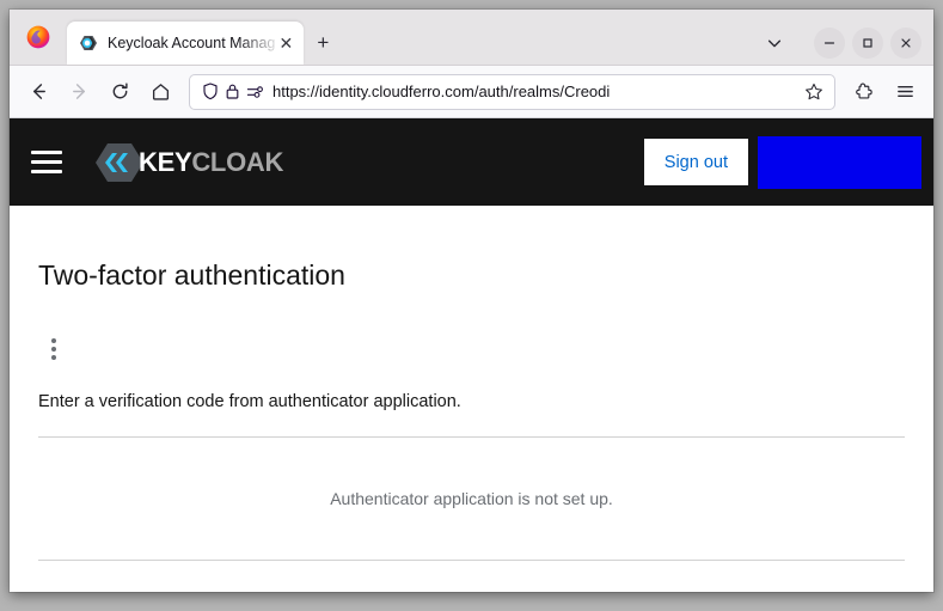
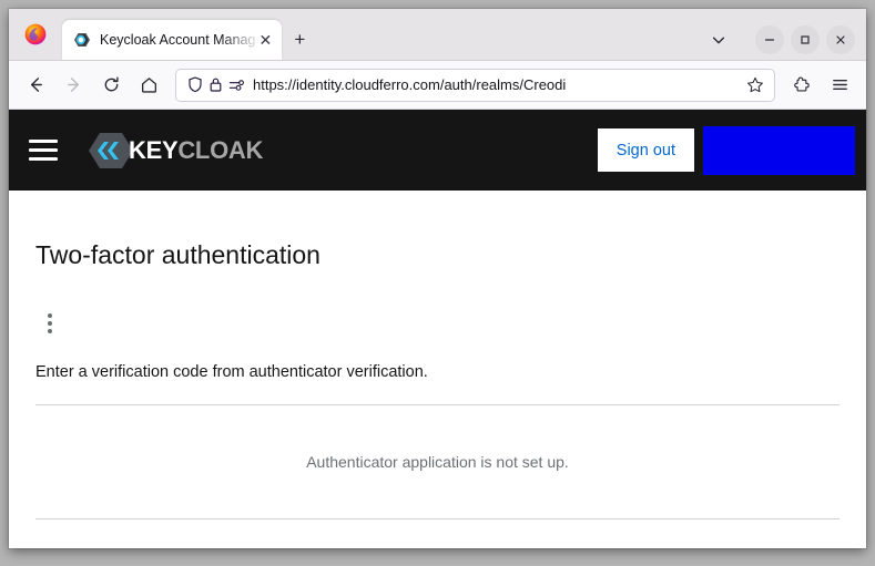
  Keycloak Account Manag
  ✕
  +
  https://identity.cloudferro.com/auth/realms/Creodi
  KEYCLOAK
  Sign out
  Two-factor authentication
- Enter a verification code from authenticator application.
+ Enter a verification code from authenticator verification.
  Authenticator application is not set up.
